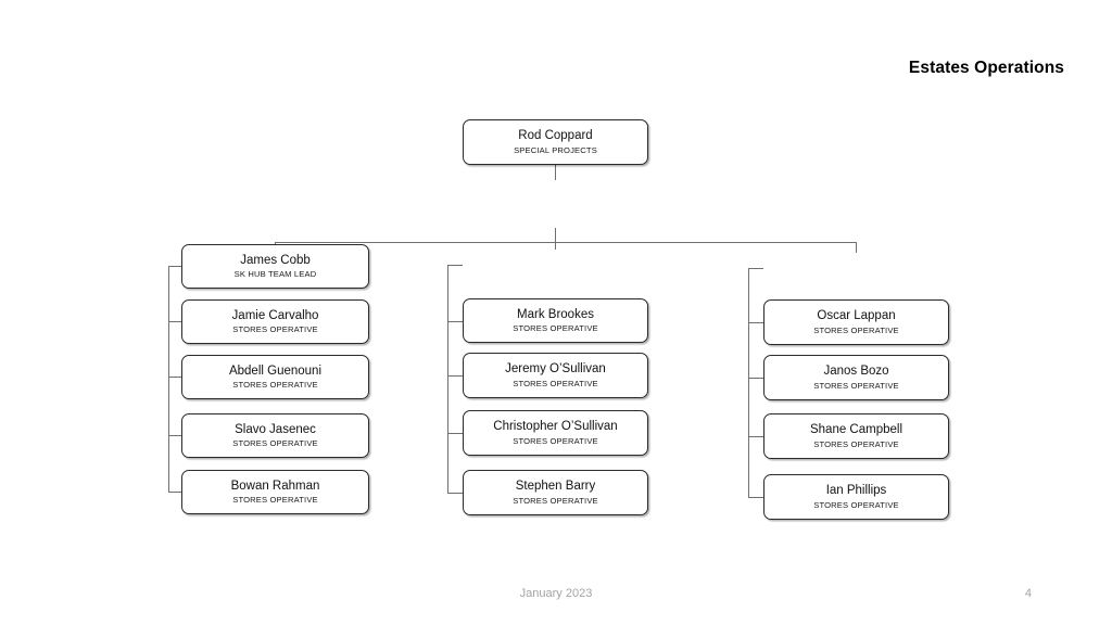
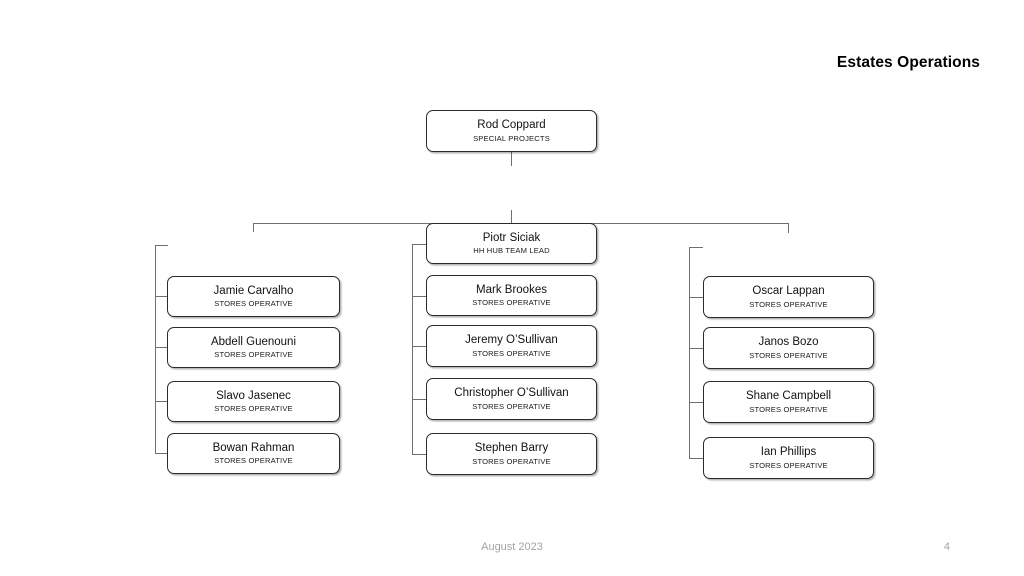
  Estates Operations
  Rod Coppard
  SPECIAL PROJECTS
- James Cobb
- SK HUB TEAM LEAD
  Jamie Carvalho
  STORES OPERATIVE
  Abdell Guenouni
  STORES OPERATIVE
  Slavo Jasenec
  STORES OPERATIVE
  Bowan Rahman
  STORES OPERATIVE
+ Piotr Siciak
+ HH HUB TEAM LEAD
  Mark Brookes
  STORES OPERATIVE
  Jeremy O’Sullivan
  STORES OPERATIVE
  Christopher O’Sullivan
  STORES OPERATIVE
  Stephen Barry
  STORES OPERATIVE
  Oscar Lappan
  STORES OPERATIVE
  Janos Bozo
  STORES OPERATIVE
  Shane Campbell
  STORES OPERATIVE
  Ian Phillips
  STORES OPERATIVE
- January 2023
+ August 2023
  4
